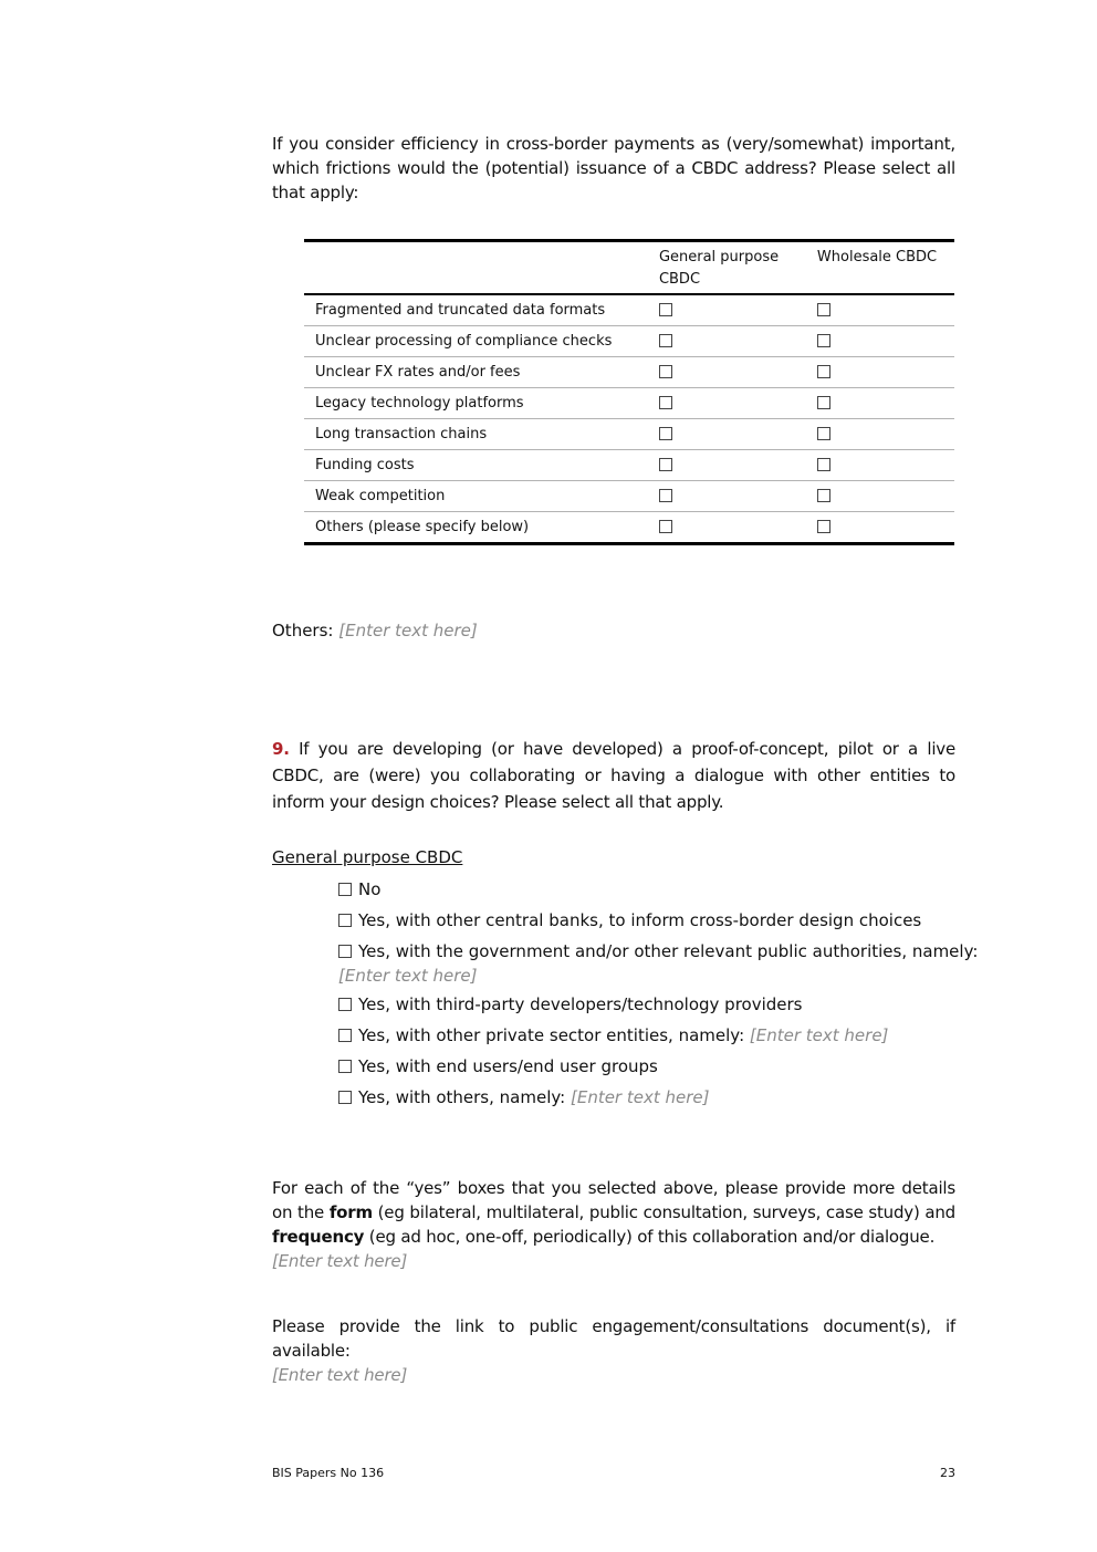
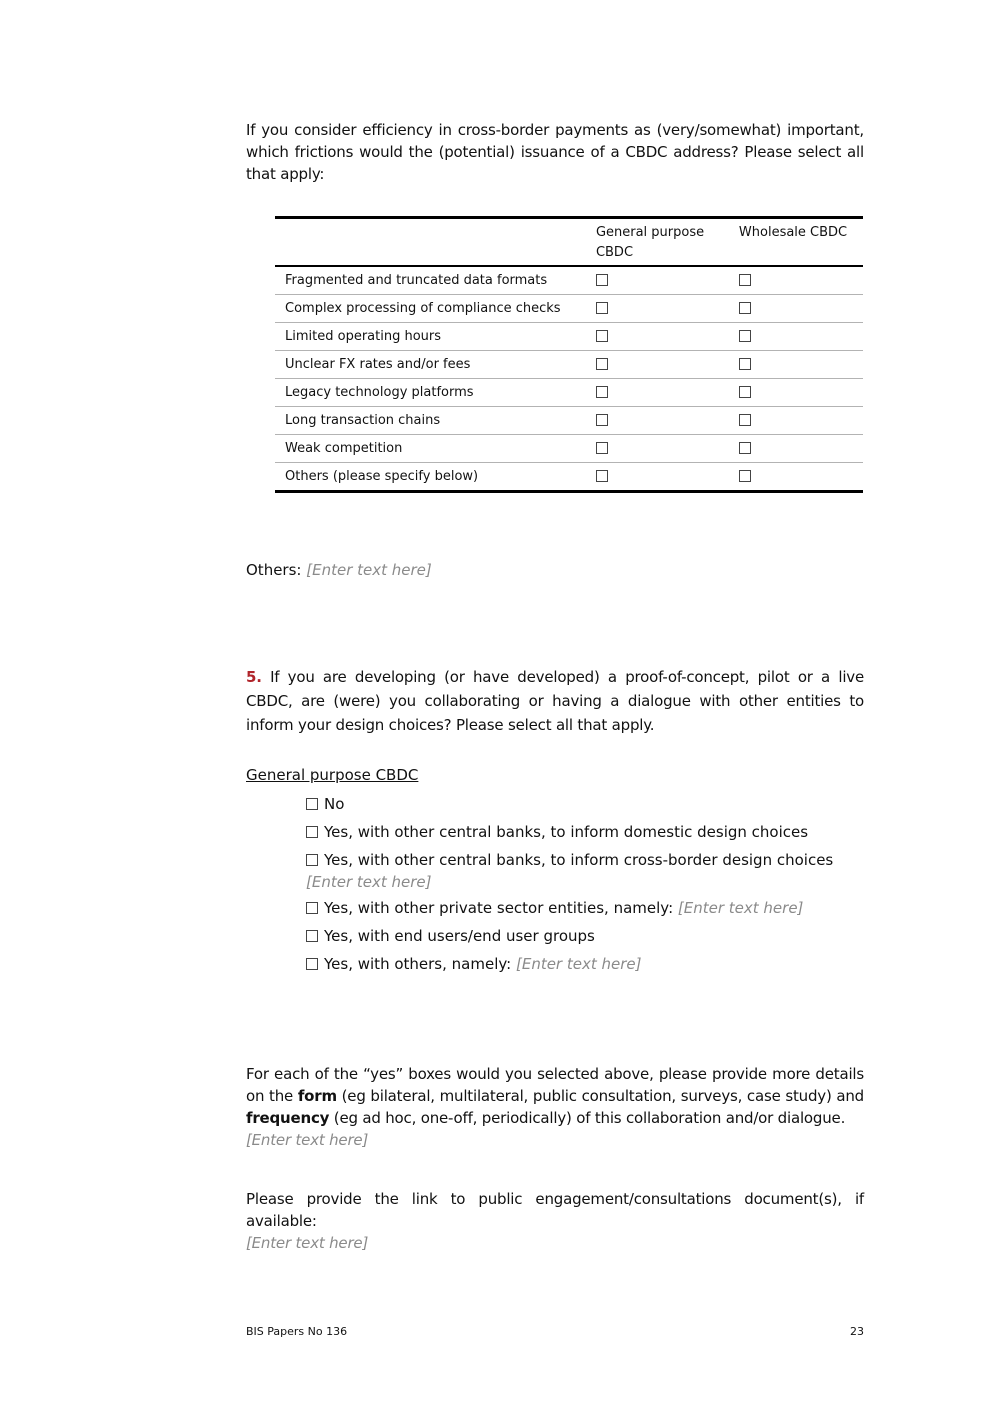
  If you consider efficiency in cross-border payments as (very/somewhat) important, which frictions would the (potential) issuance of a CBDC address? Please select all that apply:
  	General purpose CBDC	Wholesale CBDC
  Fragmented and truncated data formats
- Unclear processing of compliance checks
+ Complex processing of compliance checks
+ Limited operating hours
  Unclear FX rates and/or fees
  Legacy technology platforms
  Long transaction chains
- Funding costs
  Weak competition
  Others (please specify below)
  Others: [Enter text here]
- 9. If you are developing (or have developed) a proof-of-concept, pilot or a live CBDC, are (were) you collaborating or having a dialogue with other entities to inform your design choices? Please select all that apply.
+ 5. If you are developing (or have developed) a proof-of-concept, pilot or a live CBDC, are (were) you collaborating or having a dialogue with other entities to inform your design choices? Please select all that apply.
  General purpose CBDC
  No
+ Yes, with other central banks, to inform domestic design choices
  Yes, with other central banks, to inform cross-border design choices
- Yes, with the government and/or other relevant public authorities, namely:
  [Enter text here]
- Yes, with third-party developers/technology providers
  Yes, with other private sector entities, namely: [Enter text here]
  Yes, with end users/end user groups
  Yes, with others, namely: [Enter text here]
- For each of the “yes” boxes that you selected above, please provide more details on the form (eg bilateral, multilateral, public consultation, surveys, case study) and frequency (eg ad hoc, one-off, periodically) of this collaboration and/or dialogue.
+ For each of the “yes” boxes would you selected above, please provide more details on the form (eg bilateral, multilateral, public consultation, surveys, case study) and frequency (eg ad hoc, one-off, periodically) of this collaboration and/or dialogue.
  [Enter text here]
  Please provide the link to public engagement/consultations document(s), if available:
  [Enter text here]
  BIS Papers No 136
  23
